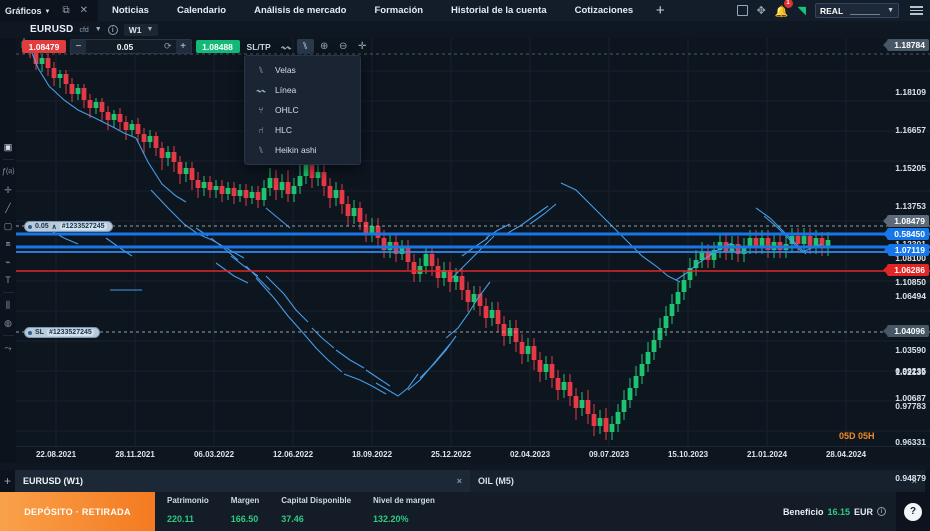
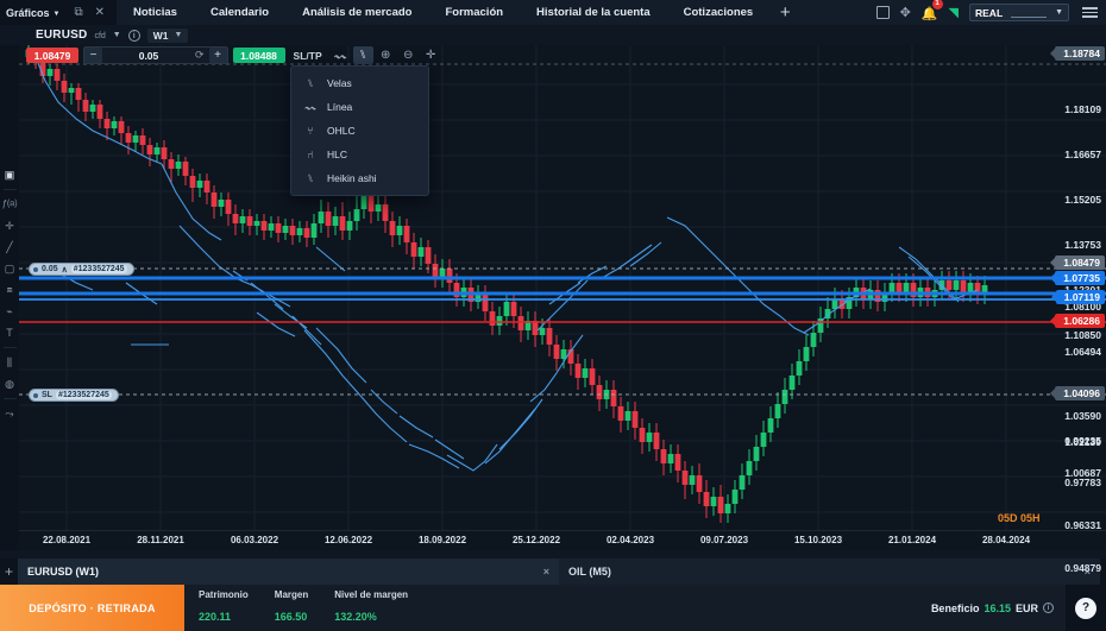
  Gráficos
  ⧉
  ✕
  Noticias
  Calendario
  Análisis de mercado
  Formación
  Historial de la cuenta
  Cotizaciones
  +
  ✥
  🔔
  ◥
  REAL
  ▣
  ƒ⒜
  ✛
  ╱
  ▢
  ⧈
  ⌁
  T
  ⫼
  ◍
  ⤳
  1.18109
  1.16657
  1.15205
  1.13753
  1.10850
  1.08100
  1.06494
  1.03590
  1.02139
  1.00687
  0.99235
  0.97783
  0.96331
  0.94879
  1.18784
  1.08479
- 0.58450
+ 1.07735
  1.07119
  1.06286
  1.04096
  22.08.2021
  28.11.2021
  06.03.2022
  12.06.2022
  18.09.2022
  25.12.2022
  02.04.2023
  09.07.2023
  15.10.2023
  21.01.2024
  28.04.2024
  05D 05H
  EURUSD
  W1
  1.08479
  −
  0.05
  ⟳
  +
  1.08488
  SL/TP
  〰
  ⑊
  ⊕
  ⊖
  ✛
  ⑊
  Velas
  〰
  Línea
  ⑂
  OHLC
  ⑁
  HLC
  ⑊
  Heikin ashi
  +
  EURUSD (W1)
  ×
  OIL (M5)
  ×
  DEPÓSITO · RETIRADA
  Patrimonio
  220.11
  Margen
  166.50
- Capital Disponible
- 37.46
  Nivel de margen
  132.20%
  Beneficio
  16.15
  EUR
  ?
